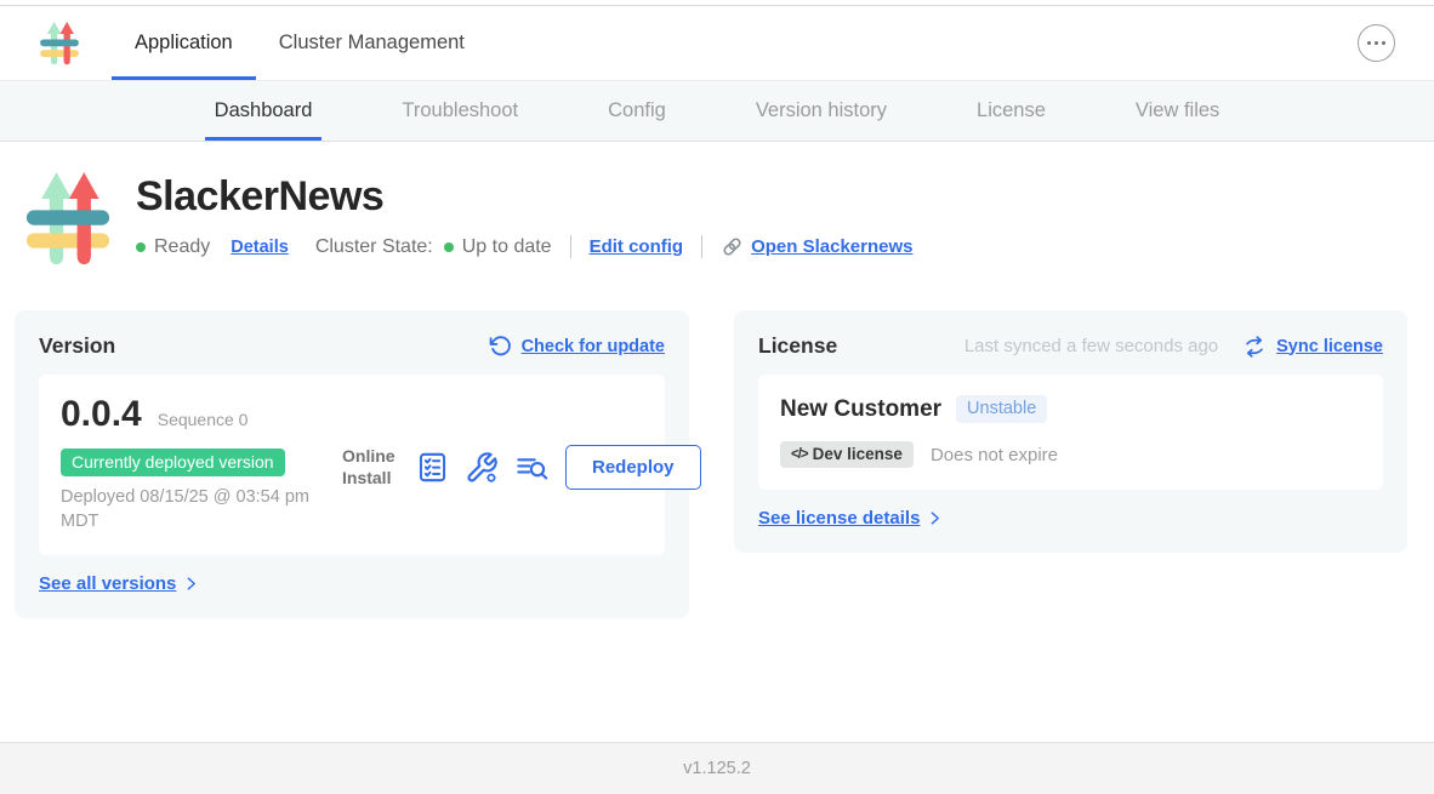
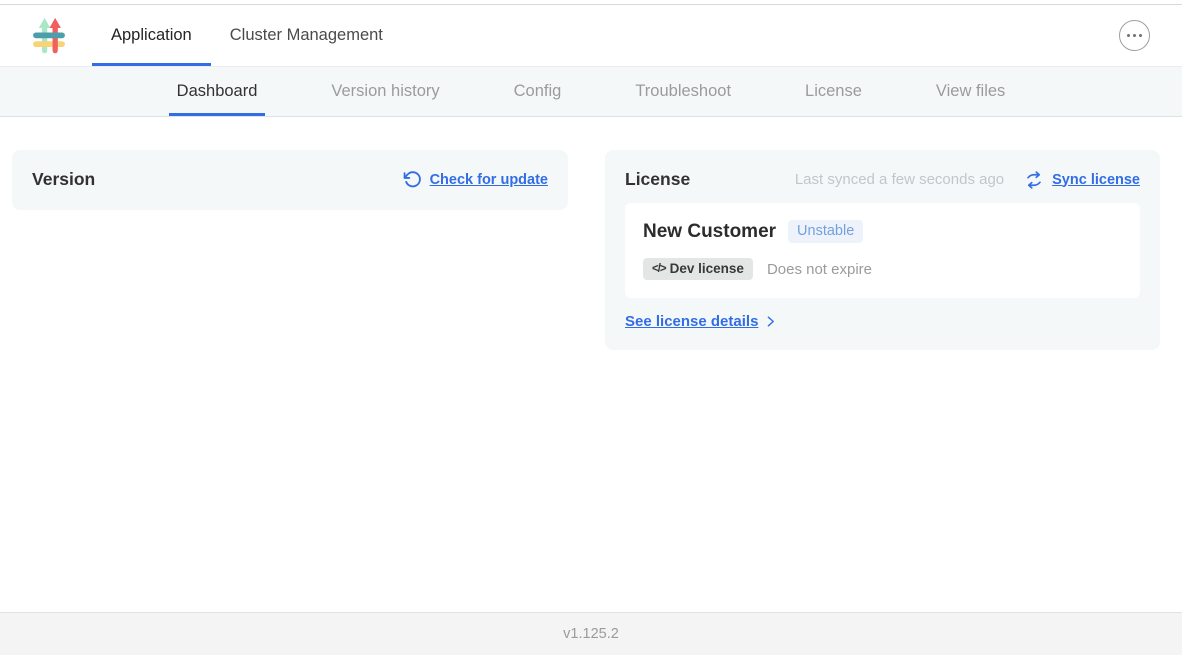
  Application
  Cluster Management
  Dashboard
- Troubleshoot
+ Version history
  Config
- Version history
+ Troubleshoot
  License
  View files
- SlackerNews
- Ready
- Details
- Cluster State:
- Up to date
- Edit config
- Open Slackernews
  Version
  Check for update
- 0.0.4
- Sequence 0
- Currently deployed version
- Deployed 08/15/25 @ 03:54 pm MDT
- Online Install
- Redeploy
- See all versions
  License
  Last synced a few seconds ago
  Sync license
  New Customer
  Unstable
  </>
  Dev license
  Does not expire
  See license details
  v1.125.2
